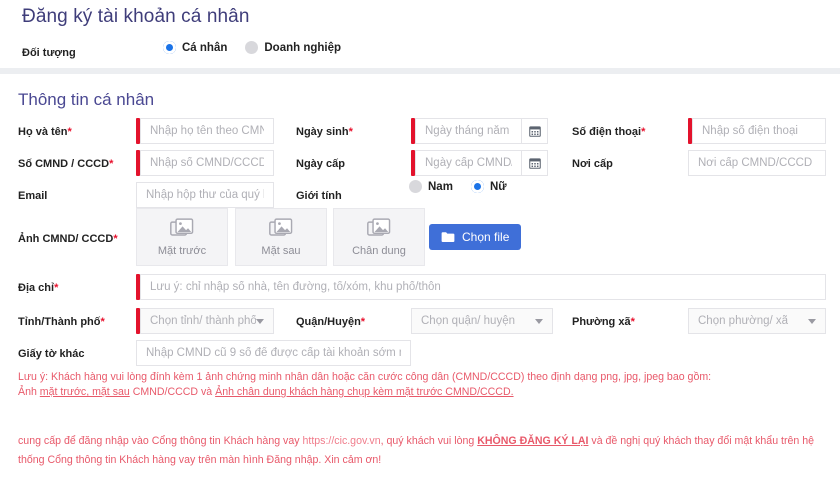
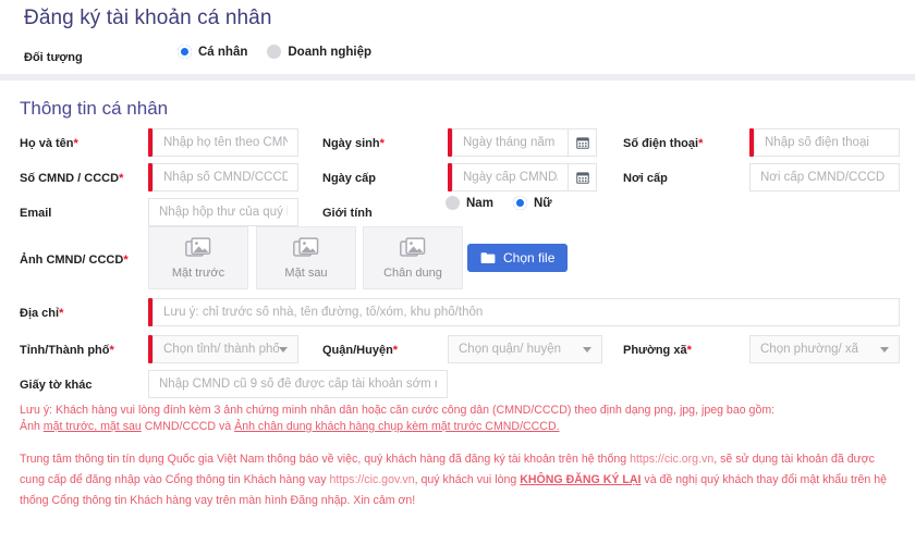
  Đăng ký tài khoản cá nhân
  Đối tượng
  Cá nhân
  Doanh nghiệp
  Thông tin cá nhân
  Họ và tên*
  Nhập họ tên theo CMN
  Ngày sinh*
  Ngày tháng năm
  Số điện thoại*
  Nhập số điện thoại
  Số CMND / CCCD*
  Nhập số CMND/CCCD
  Ngày cấp
  Ngày cấp CMND
  Nơi cấp
  Nơi cấp CMND/CCCD
  Email
  Nhập hộp thư của quý
  Giới tính
  Nam
  Nữ
  Ảnh CMND/ CCCD*
  Mặt trước
  Mặt sau
  Chân dung
  Chọn file
  Địa chỉ*
- Lưu ý: chỉ nhập số nhà, tên đường, tổ/xóm, khu phố/thôn
+ Lưu ý: chỉ trước số nhà, tên đường, tổ/xóm, khu phố/thôn
  Tỉnh/Thành phố*
  Chọn tỉnh/ thành phố
  Quận/Huyện*
  Chọn quận/ huyện
  Phường xã*
  Chọn phường/ xã
  Giấy tờ khác
  Nhập CMND cũ 9 số để được cấp tài khoản sớm
- Lưu ý: Khách hàng vui lòng đính kèm 1 ảnh chứng minh nhân dân hoặc căn cước công dân (CMND/CCCD) theo định dạng png, jpg, jpeg bao gồm:
+ Lưu ý: Khách hàng vui lòng đính kèm 3 ảnh chứng minh nhân dân hoặc căn cước công dân (CMND/CCCD) theo định dạng png, jpg, jpeg bao gồm:
  Ảnh mặt trước, mặt sau CMND/CCCD và Ảnh chân dung khách hàng chụp kèm mặt trước CMND/CCCD.
+ Trung tâm thông tin tín dụng Quốc gia Việt Nam thông báo về việc, quý khách hàng đã đăng ký tài khoản trên hệ thống https://cic.org.vn, sẽ sử dụng tài khoản đã được
  cung cấp để đăng nhập vào Cổng thông tin Khách hàng vay https://cic.gov.vn, quý khách vui lòng KHÔNG ĐĂNG KÝ LẠI và đề nghị quý khách thay đổi mật khẩu trên hệ
  thống Cổng thông tin Khách hàng vay trên màn hình Đăng nhập. Xin cảm ơn!
